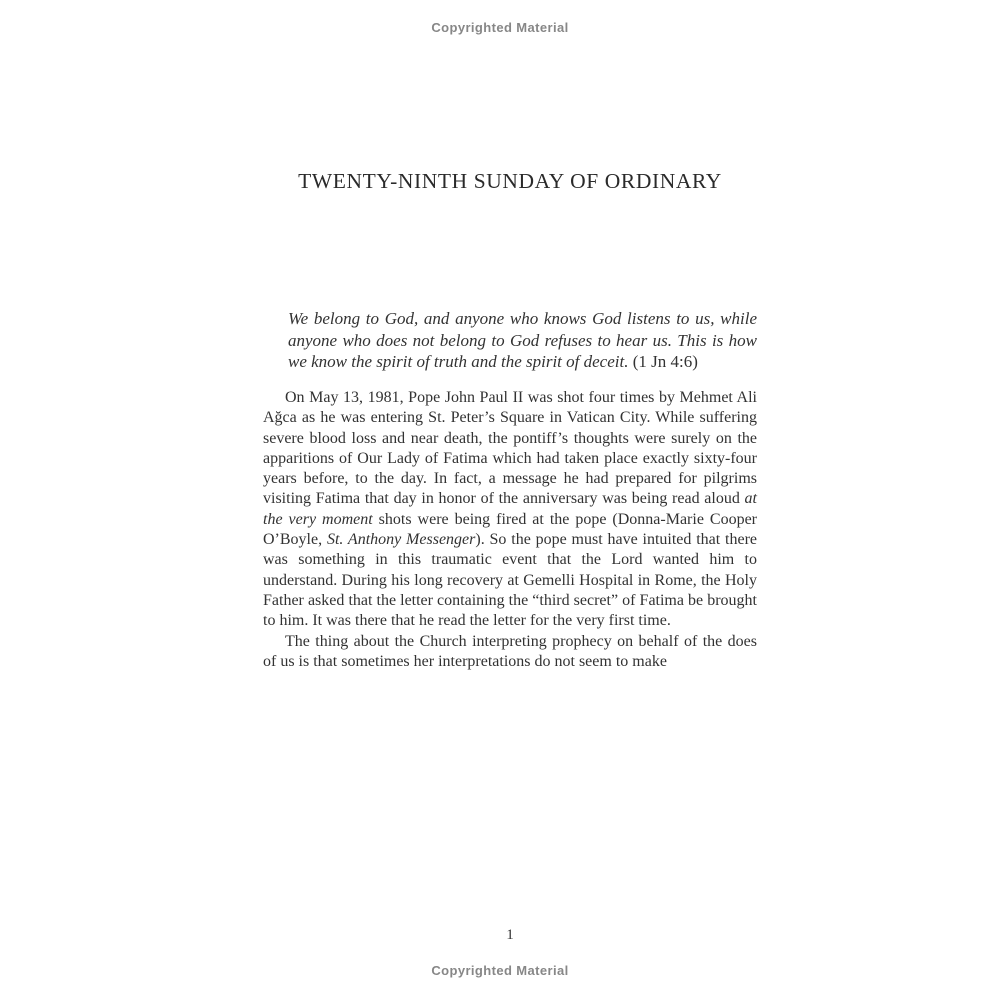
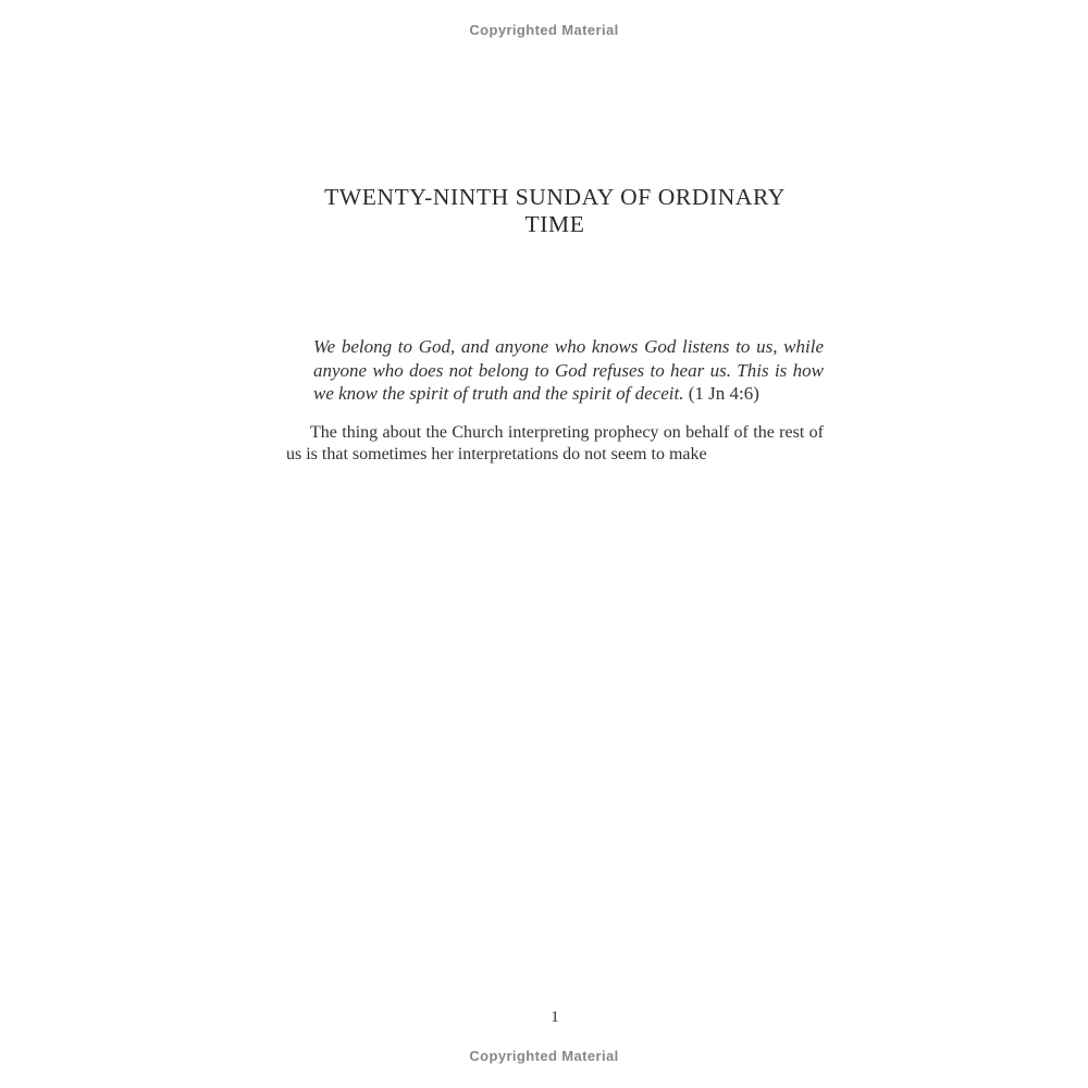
  Copyrighted Material
  TWENTY-NINTH SUNDAY OF ORDINARY
+ TIME
  We belong to God, and anyone who knows God listens to us, while anyone who does not belong to God refuses to hear us. This is how we know the spirit of truth and the spirit of deceit. (1 Jn 4:6)
- On May 13, 1981, Pope John Paul II was shot four times by Mehmet Ali Ağca as he was entering St. Peter’s Square in Vatican City. While suffering severe blood loss and near death, the pontiff’s thoughts were surely on the apparitions of Our Lady of Fatima which had taken place exactly sixty-four years before, to the day. In fact, a message he had prepared for pilgrims visiting Fatima that day in honor of the anniversary was being read aloud at the very moment shots were being fired at the pope (Donna-Marie Cooper O’Boyle, St. Anthony Messenger). So the pope must have intuited that there was something in this traumatic event that the Lord wanted him to understand. During his long recovery at Gemelli Hospital in Rome, the Holy Father asked that the letter containing the “third secret” of Fatima be brought to him. It was there that he read the letter for the very first time.
- The thing about the Church interpreting prophecy on behalf of the does of us is that sometimes her interpretations do not seem to make
+ The thing about the Church interpreting prophecy on behalf of the rest of us is that sometimes her interpretations do not seem to make
  1
  Copyrighted Material
